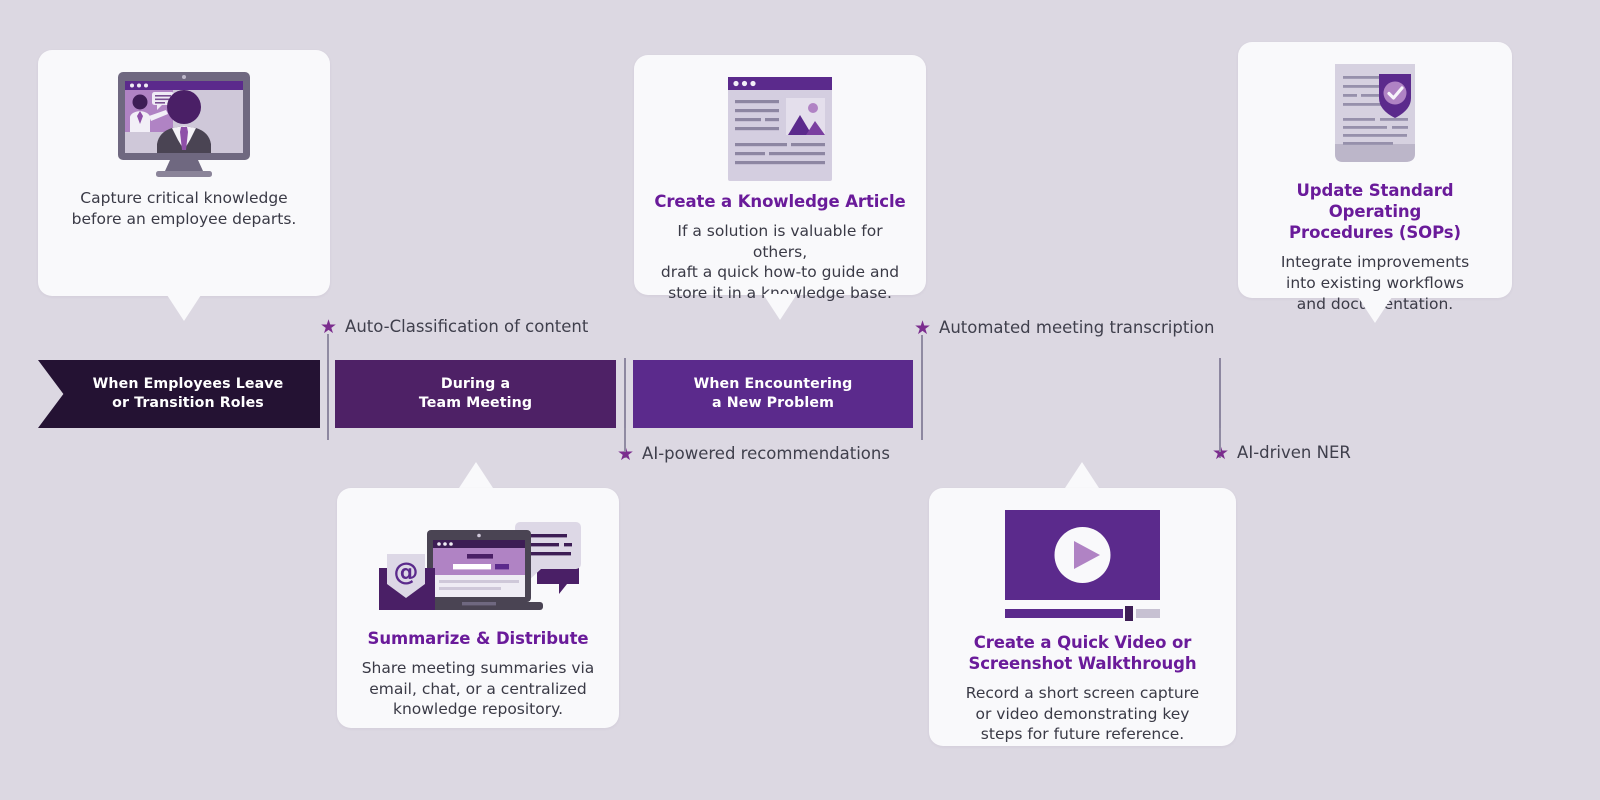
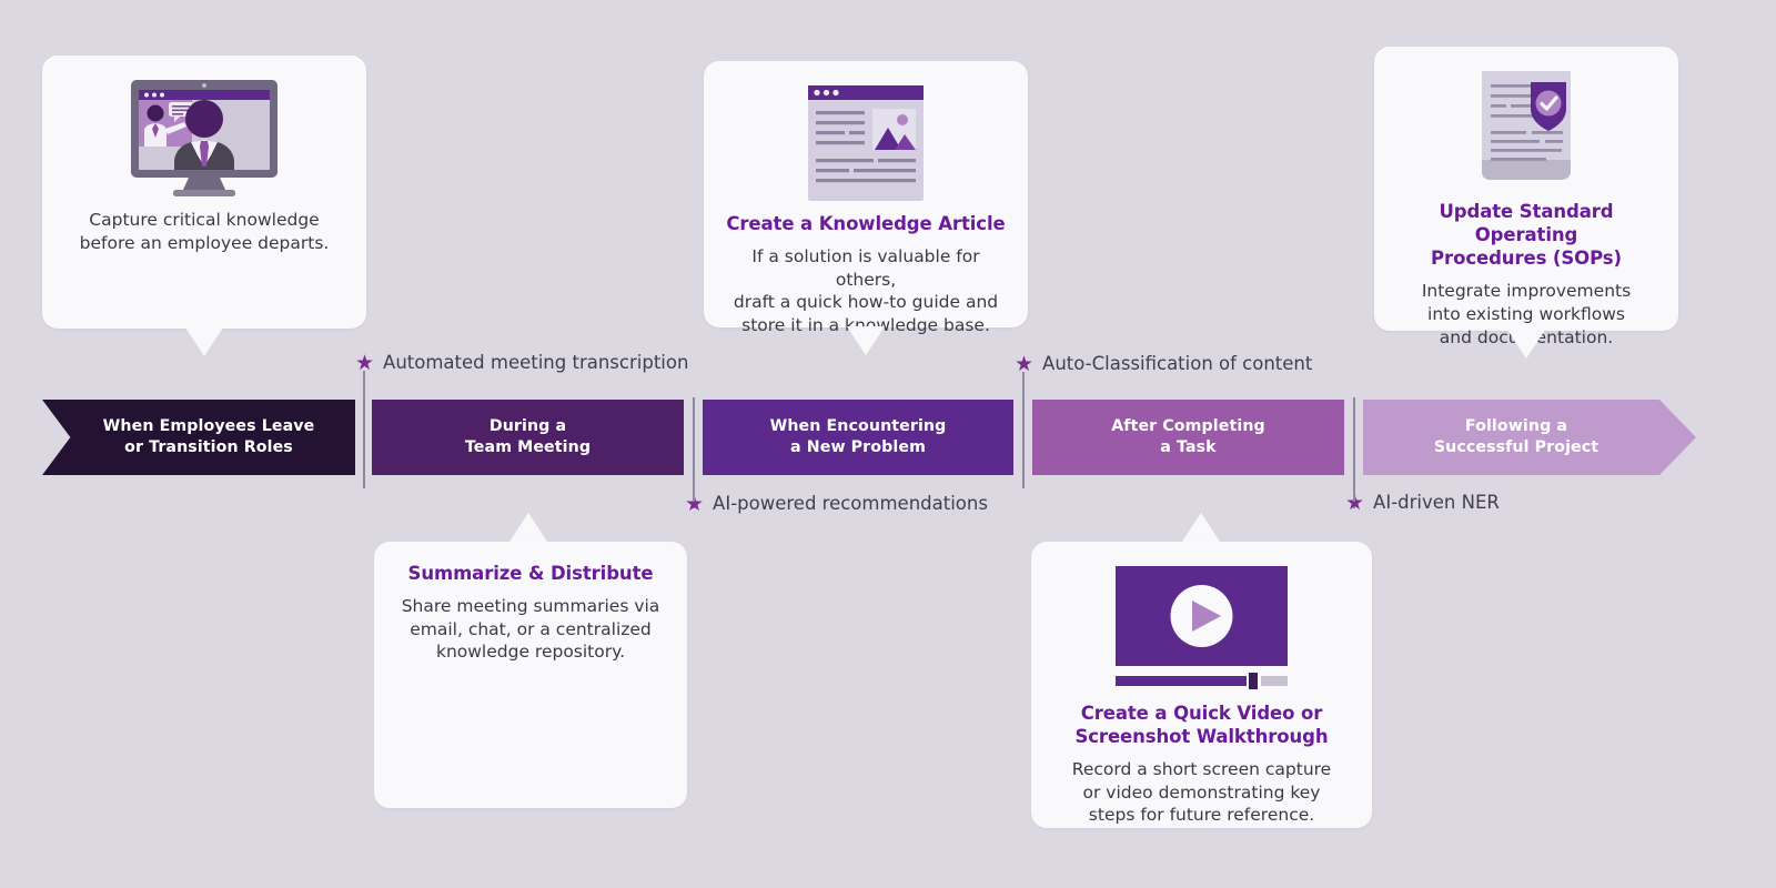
  Capture critical knowledge
  before an employee departs.
  Create a Knowledge Article
  If a solution is valuable for others,
  draft a quick how-to guide and
  store it in a knowledge base.
  Update Standard Operating
  Procedures (SOPs)
  Integrate improvements
  into existing workflows
  and documentation.
  When Employees Leave
  or Transition Roles
  During a
  Team Meeting
  When Encountering
  a New Problem
+ After Completing
+ a Task
+ Following a
+ Successful Project
  ★
- Auto-Classification of content
+ Automated meeting transcription
  ★
- Automated meeting transcription
+ Auto-Classification of content
  ★
  AI-powered recommendations
  ★
  AI-driven NER
- @
  Summarize & Distribute
  Share meeting summaries via
  email, chat, or a centralized
  knowledge repository.
  Create a Quick Video or
  Screenshot Walkthrough
  Record a short screen capture
  or video demonstrating key
  steps for future reference.
